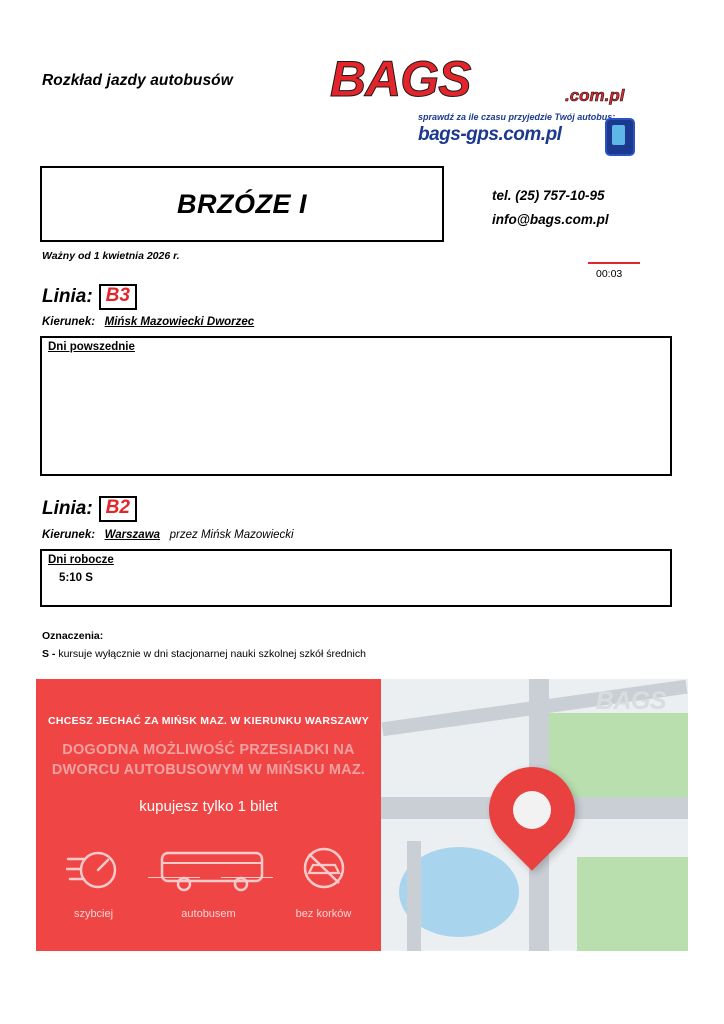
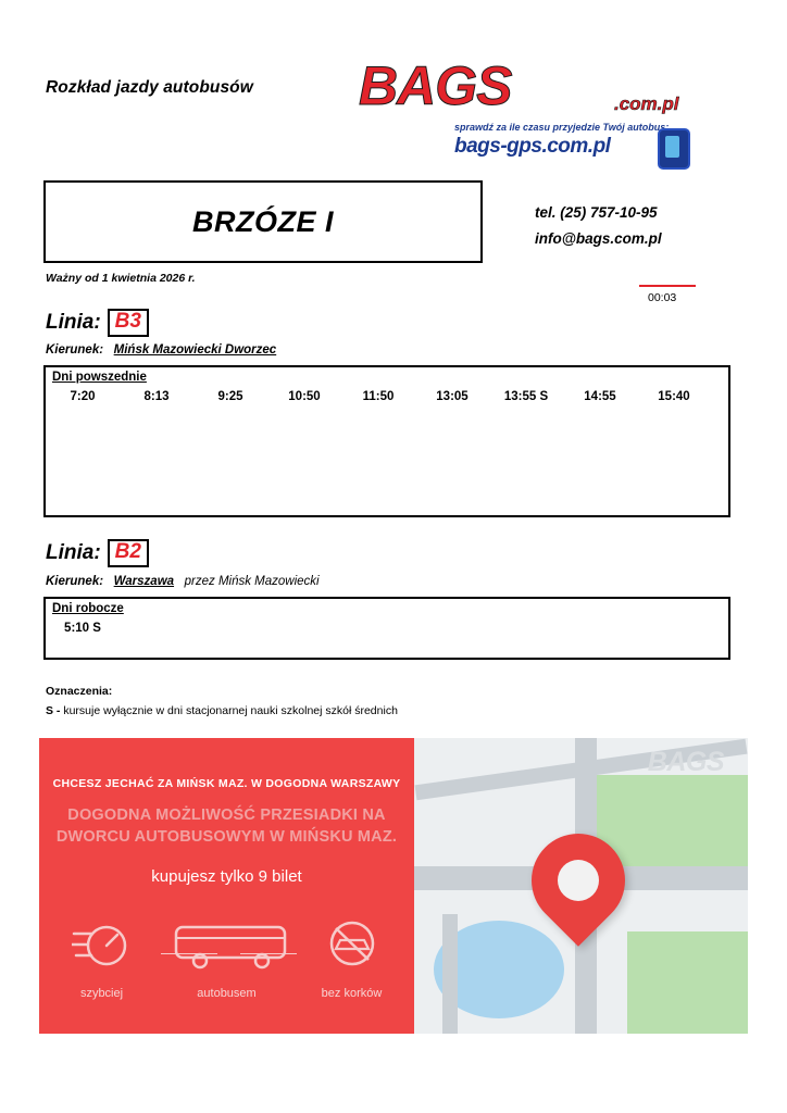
  Rozkład jazdy autobusów
  BAGS
  .com.pl
  sprawdź za ile czasu przyjedzie Twój autobus:
  bags-gps.com.pl
  BRZÓZE I
  tel. (25) 757-10-95
  info@bags.com.pl
  Ważny od 1 kwietnia 2026 r.
  00:03
  Linia:
  B3
  Kierunek: Mińsk Mazowiecki Dworzec
  Dni powszednie
+ 7:20
+ 8:13
+ 9:25
+ 10:50
+ 11:50
+ 13:05
+ 13:55 S
+ 14:55
+ 15:40
  Linia:
  B2
  Kierunek: Warszawa przez Mińsk Mazowiecki
  Dni robocze
  5:10 S
  Oznaczenia:
  S - kursuje wyłącznie w dni stacjonarnej nauki szkolnej szkół średnich
- CHCESZ JECHAĆ ZA MIŃSK MAZ. W KIERUNKU WARSZAWY
+ CHCESZ JECHAĆ ZA MIŃSK MAZ. W DOGODNA WARSZAWY
  DOGODNA MOŻLIWOŚĆ PRZESIADKI NA DWORCU AUTOBUSOWYM W MIŃSKU MAZ.
- kupujesz tylko 1 bilet
+ kupujesz tylko 9 bilet
  szybciej
  autobusem
  bez korków
  BAGS
